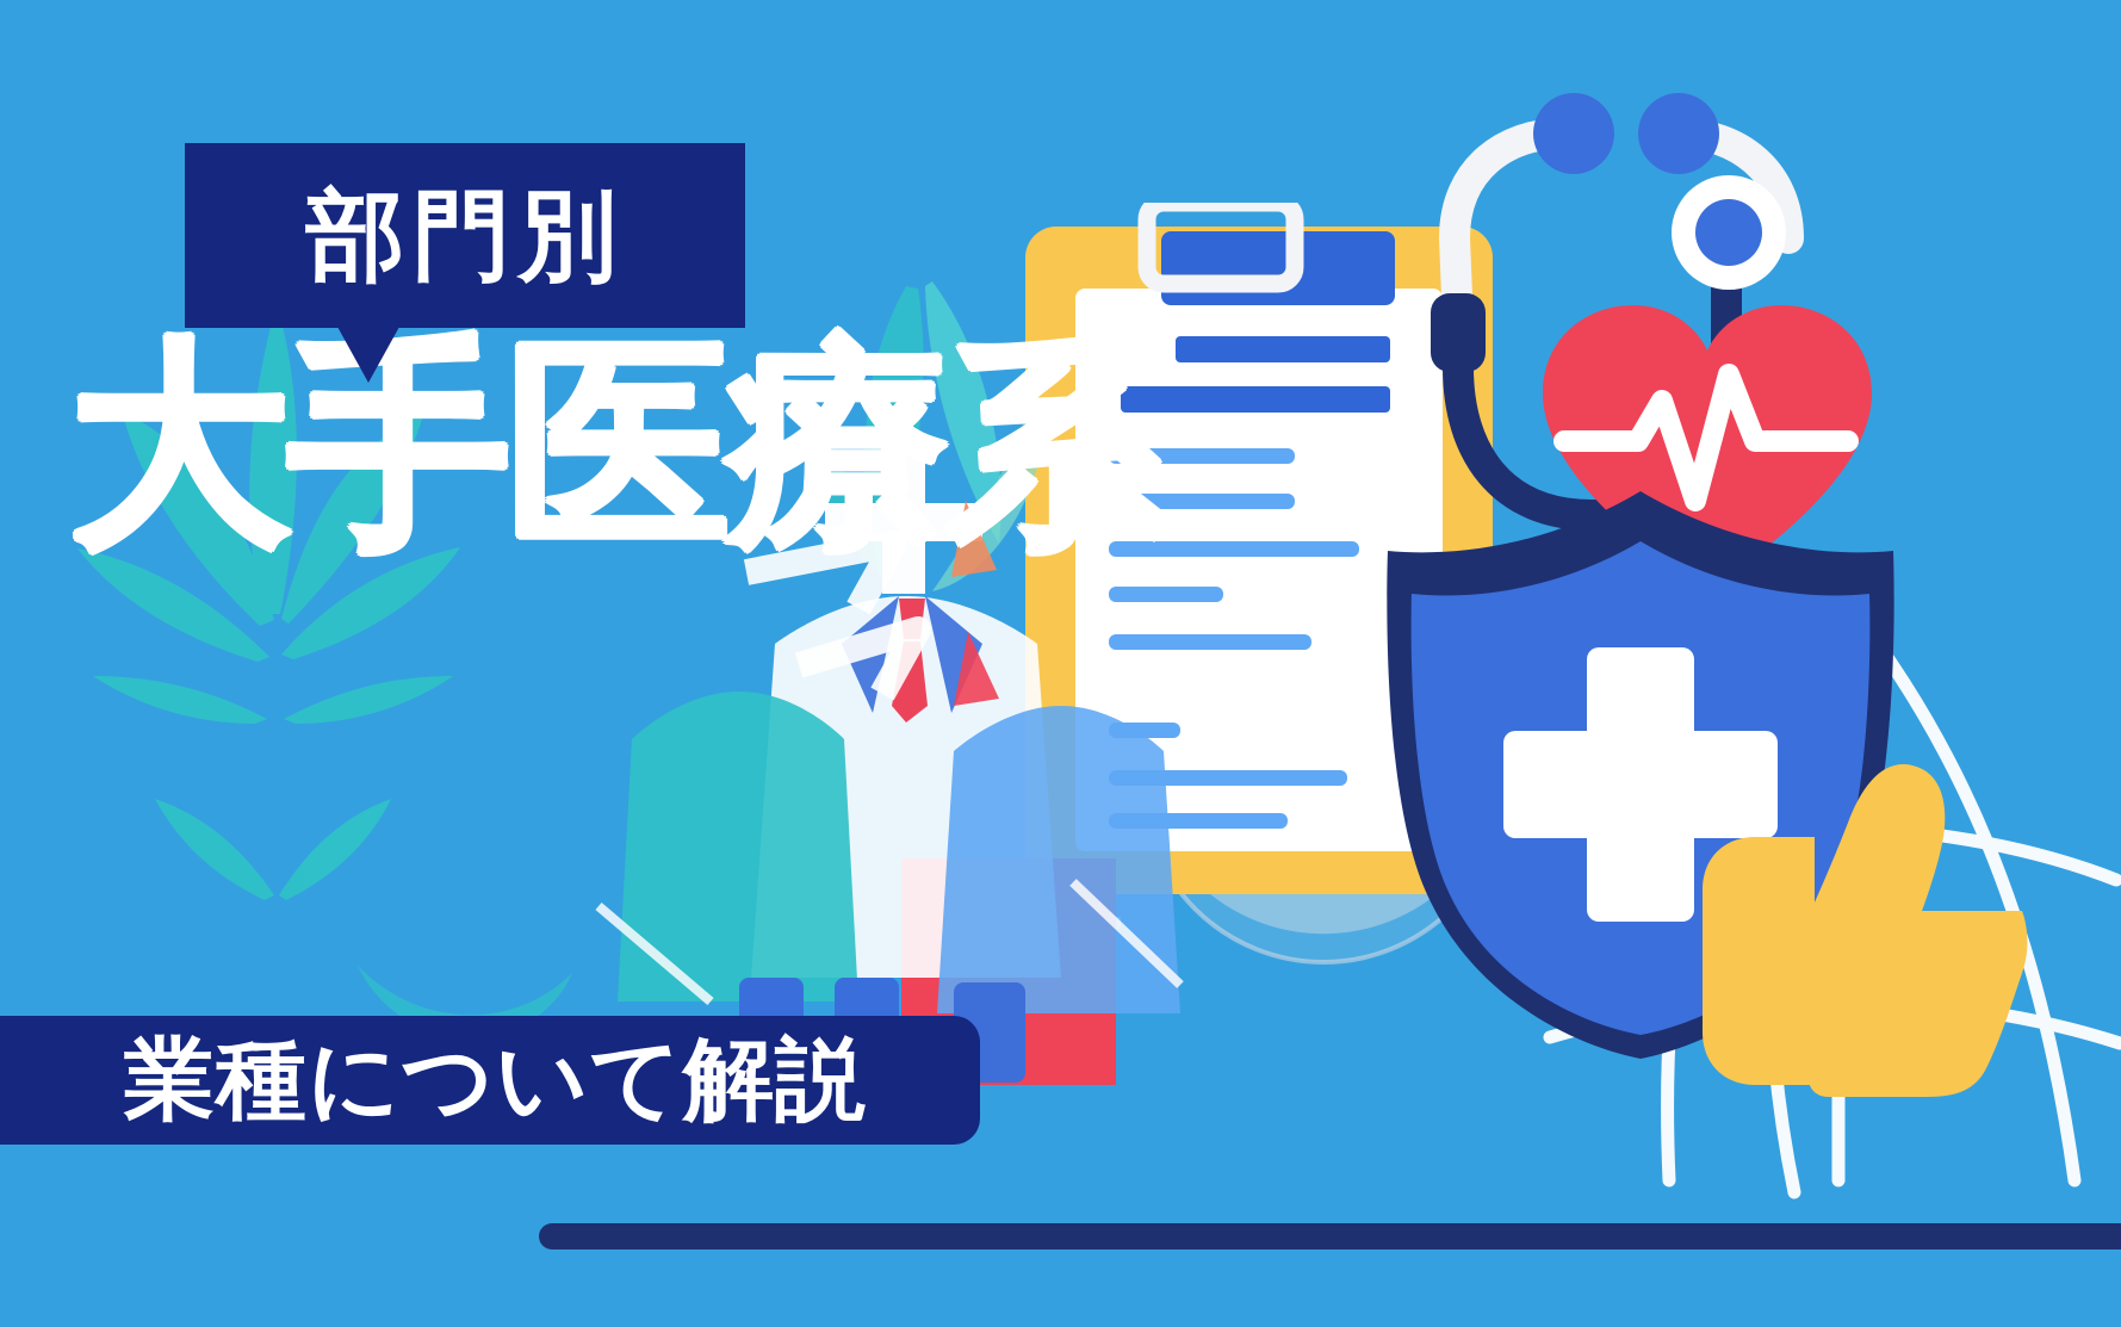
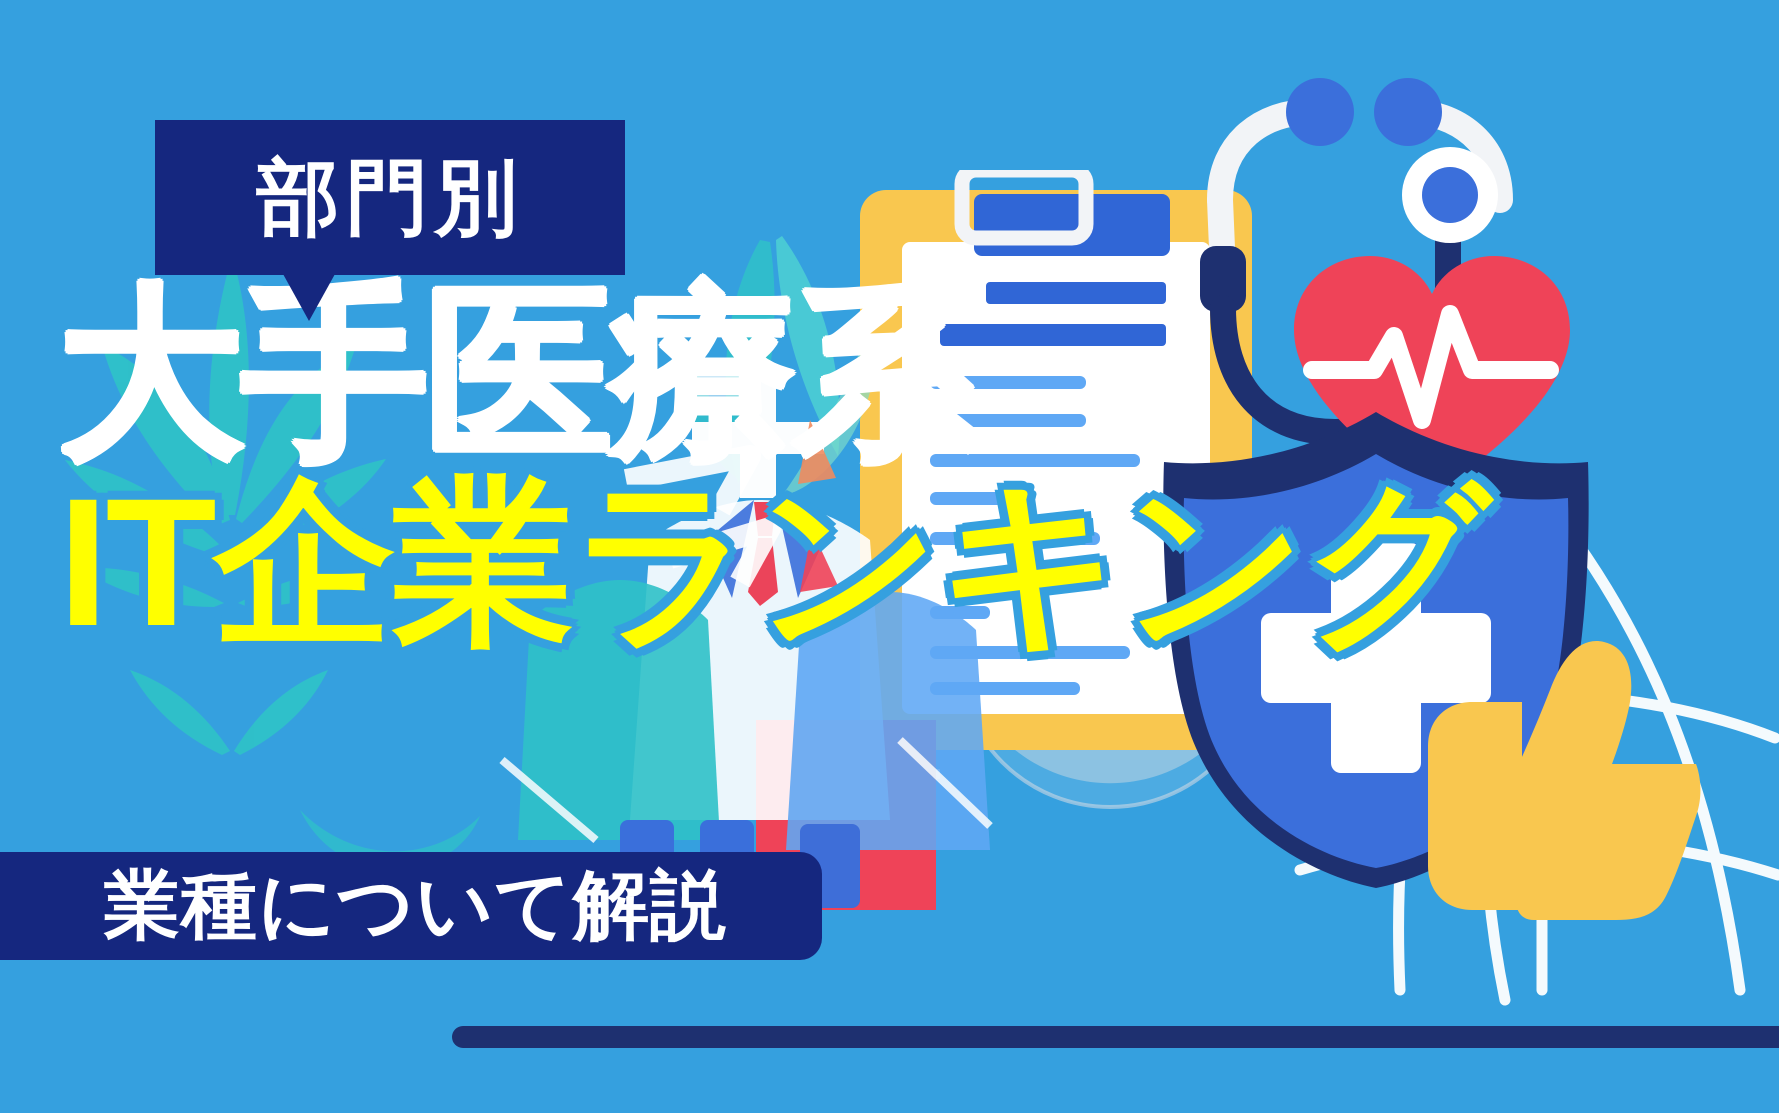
  部門別
  大手医療系
+ IT企業ランキング
  業種について解説
